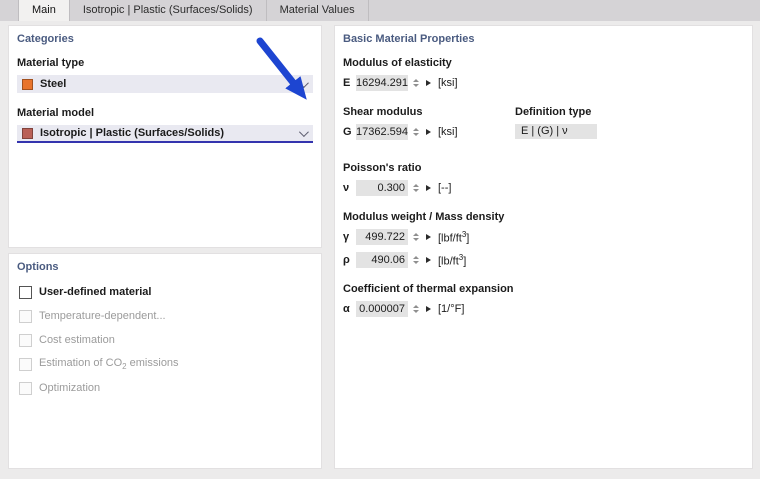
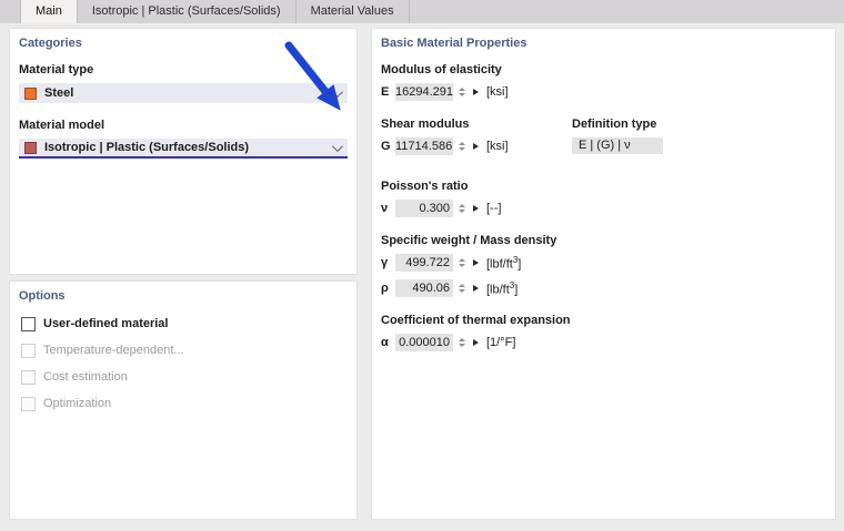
  Main
  Isotropic | Plastic (Surfaces/Solids)
  Material Values
  Categories
  Material type
  Steel
  Material model
  Isotropic | Plastic (Surfaces/Solids)
  Options
  User-defined material
  Temperature-dependent...
  Cost estimation
- Estimation of CO2 emissions
  Optimization
  Basic Material Properties
  Modulus of elasticity
  E
  16294.291
  [ksi]
  Shear modulus
  G
- 17362.594
+ 11714.586
  [ksi]
  Definition type
  E | (G) | ν
  Poisson's ratio
  ν
  0.300
  [--]
- Modulus weight / Mass density
+ Specific weight / Mass density
  γ
  499.722
  [lbf/ft3]
  ρ
  490.06
  [lb/ft3]
  Coefficient of thermal expansion
  α
- 0.000007
+ 0.000010
  [1/°F]
